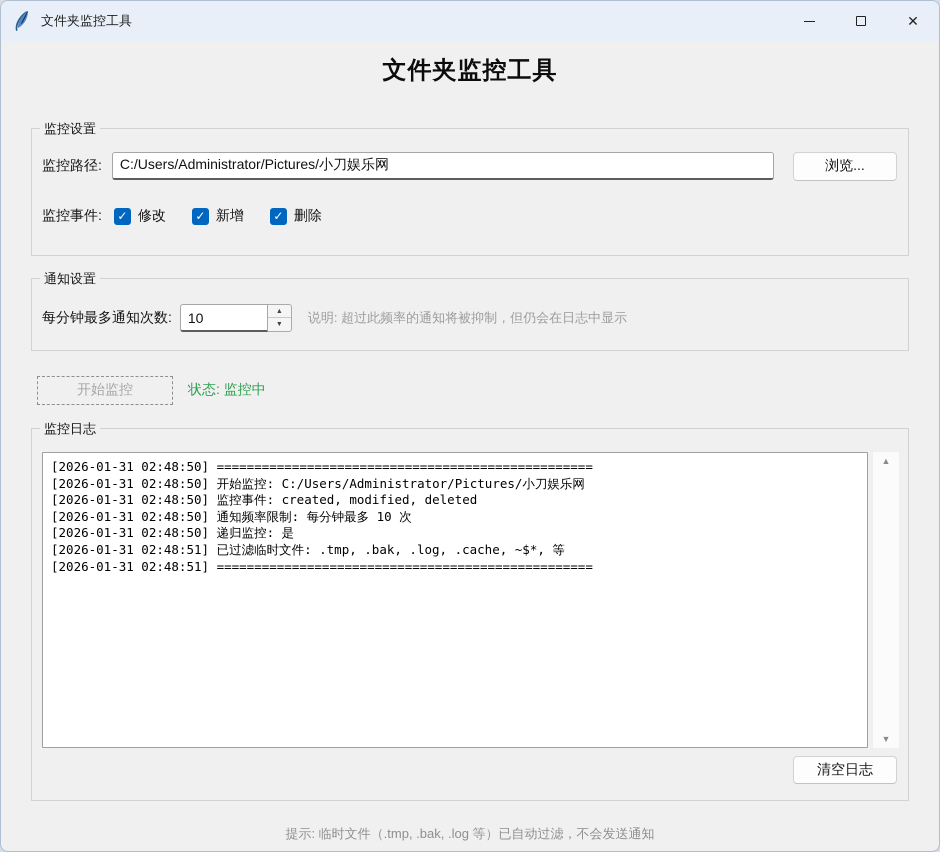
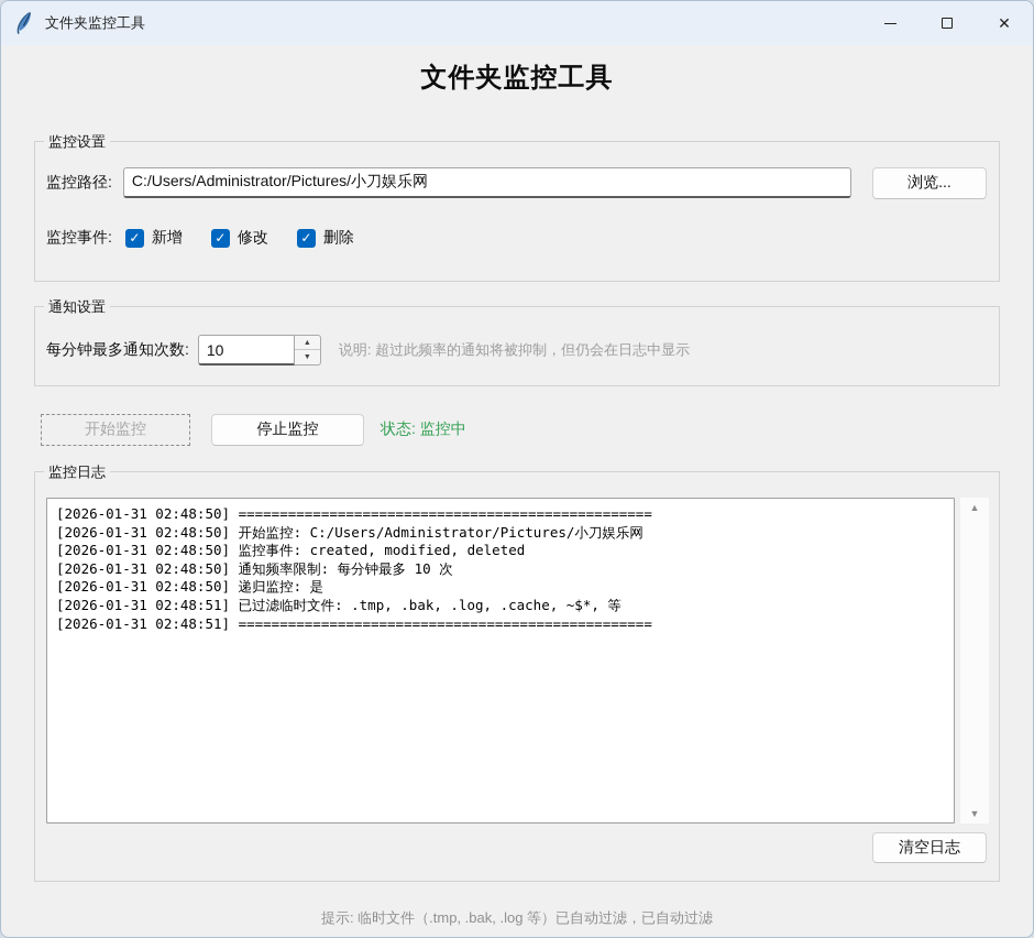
  文件夹监控工具
  ✕
  文件夹监控工具
  监控设置
  监控路径:
  C:/Users/Administrator/Pictures/小刀娱乐网
  浏览...
  监控事件:
  ✓
- 修改
+ 新增
  ✓
- 新增
+ 修改
  ✓
  删除
  通知设置
  每分钟最多通知次数:
  10
  说明: 超过此频率的通知将被抑制，但仍会在日志中显示
  开始监控
+ 停止监控
  状态: 监控中
  监控日志
  [2026-01-31 02:48:50] ==================================================
  [2026-01-31 02:48:50] 开始监控: C:/Users/Administrator/Pictures/小刀娱乐网
  [2026-01-31 02:48:50] 监控事件: created, modified, deleted
  [2026-01-31 02:48:50] 通知频率限制: 每分钟最多 10 次
  [2026-01-31 02:48:50] 递归监控: 是
  [2026-01-31 02:48:51] 已过滤临时文件: .tmp, .bak, .log, .cache, ~$*, 等
  [2026-01-31 02:48:51] ==================================================
  ▲
  ▼
  清空日志
- 提示: 临时文件（.tmp, .bak, .log 等）已自动过滤，不会发送通知
+ 提示: 临时文件（.tmp, .bak, .log 等）已自动过滤，已自动过滤
